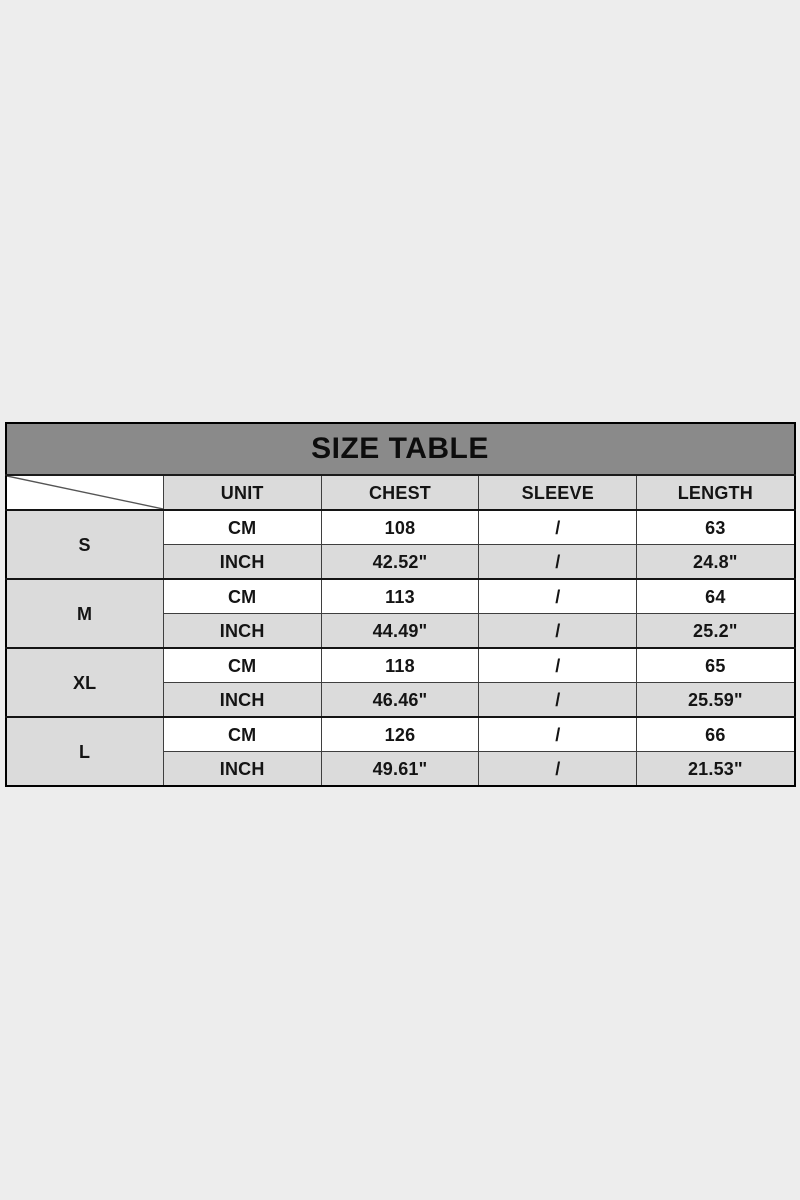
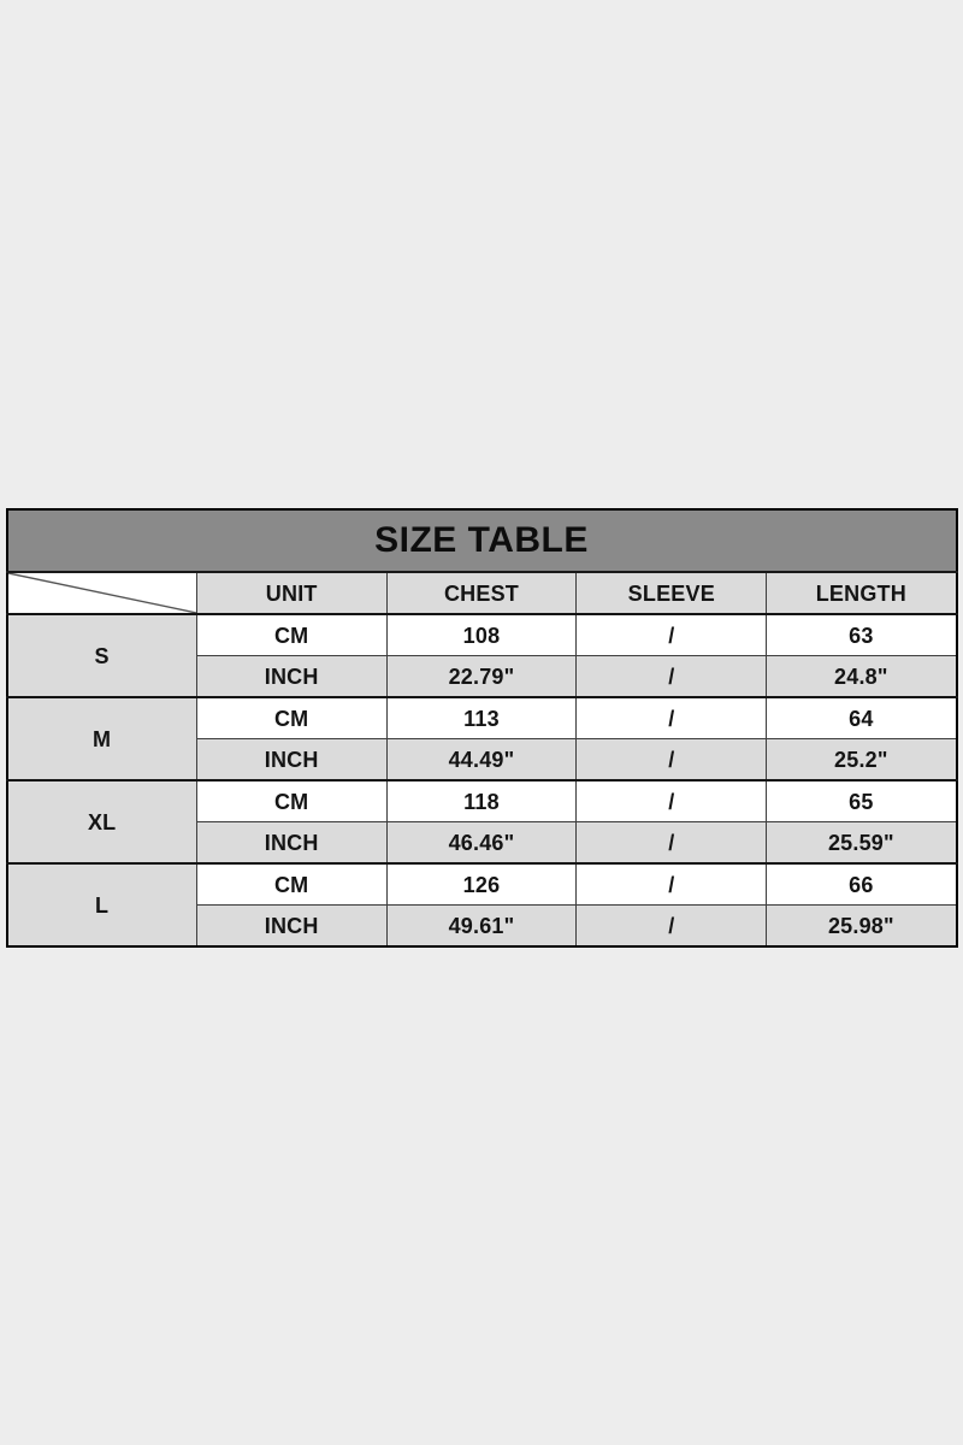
  SIZE TABLE
  	UNIT	CHEST	SLEEVE	LENGTH
  S	CM	108	/	63
- INCH	42.52"	/	24.8"
+ INCH	22.79"	/	24.8"
  M	CM	113	/	64
  INCH	44.49"	/	25.2"
  XL	CM	118	/	65
  INCH	46.46"	/	25.59"
  L	CM	126	/	66
- INCH	49.61"	/	21.53"
+ INCH	49.61"	/	25.98"
